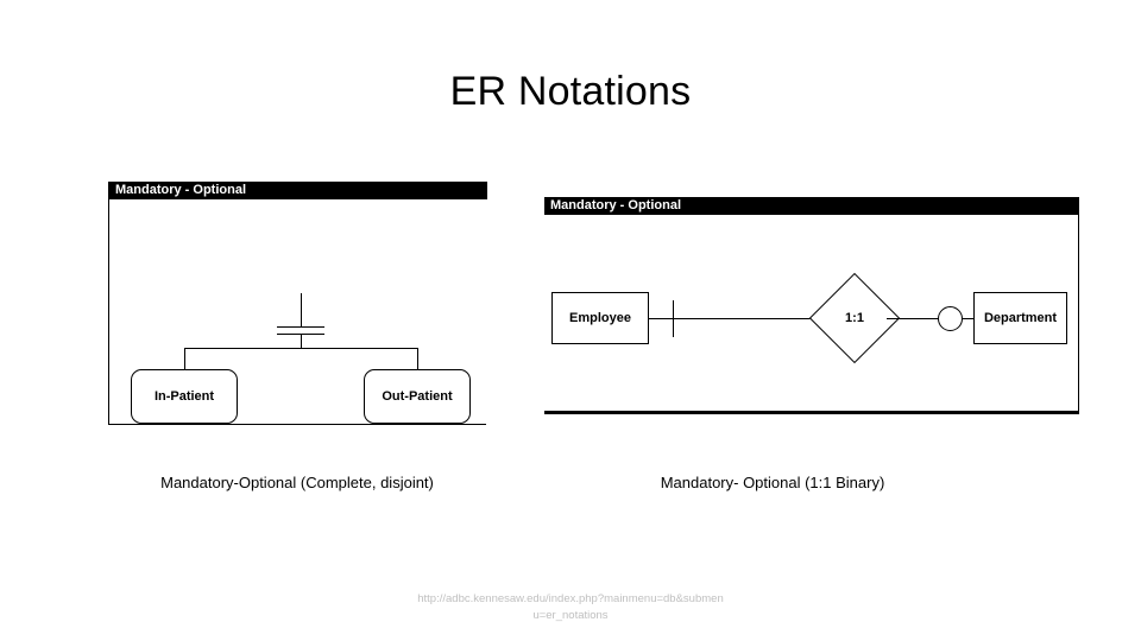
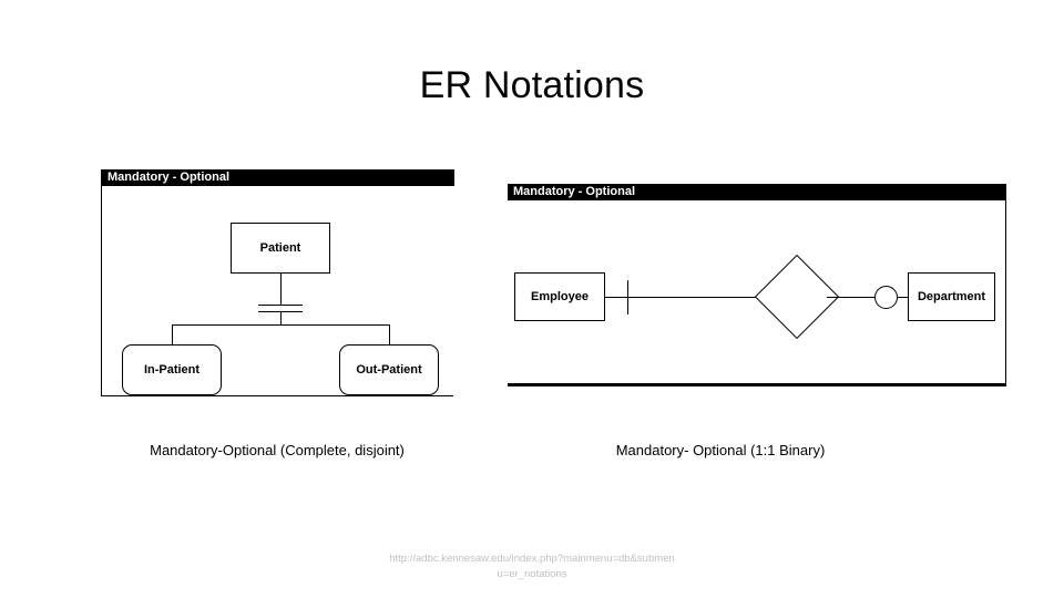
  ER Notations
  Mandatory - Optional
+ Patient
  In-Patient
  Out-Patient
  Mandatory - Optional
  Employee
- 1:1
  Department
  Mandatory-Optional (Complete, disjoint)
  Mandatory- Optional (1:1 Binary)
  http://adbc.kennesaw.edu/index.php?mainmenu=db&submen
  u=er_notations
